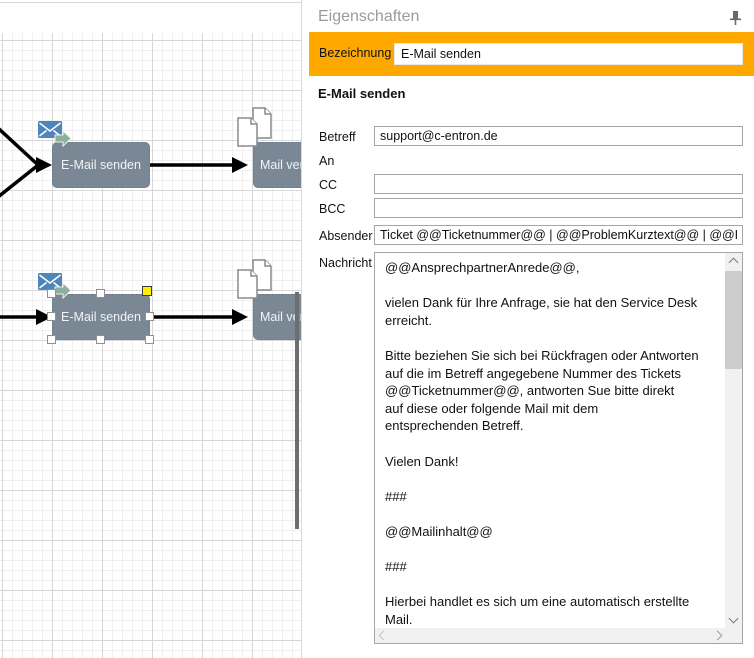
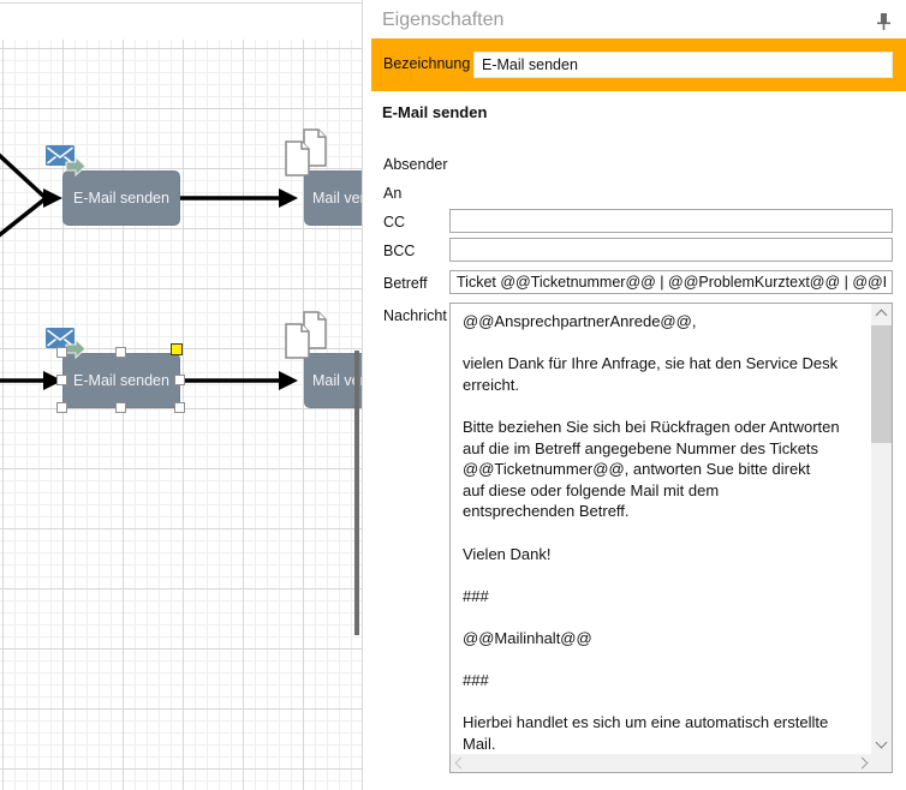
  E-Mail senden
  Mail ve
  E-Mail senden
  Mail v
  Eigenschaften
  Bezeichnung
  E-Mail senden
  E-Mail senden
- Betreff
+ Absender
- support@c-entron.de
  An
  CC
  BCC
- Absender
+ Betreff
  Ticket @@Ticketnummer@@ | @@ProblemKurztext@@ | @@
  Nachricht
  @@AnsprechpartnerAnrede@@,
  vielen Dank für Ihre Anfrage, sie hat den Service Desk
  erreicht.
  Bitte beziehen Sie sich bei Rückfragen oder Antworten
  auf die im Betreff angegebene Nummer des Tickets
  @@Ticketnummer@@, antworten Sue bitte direkt
  auf diese oder folgende Mail mit dem
  entsprechenden Betreff.
  Vielen Dank!
  ###
  @@Mailinhalt@@
  ###
  Hierbei handlet es sich um eine automatisch erstellte
  Mail.
